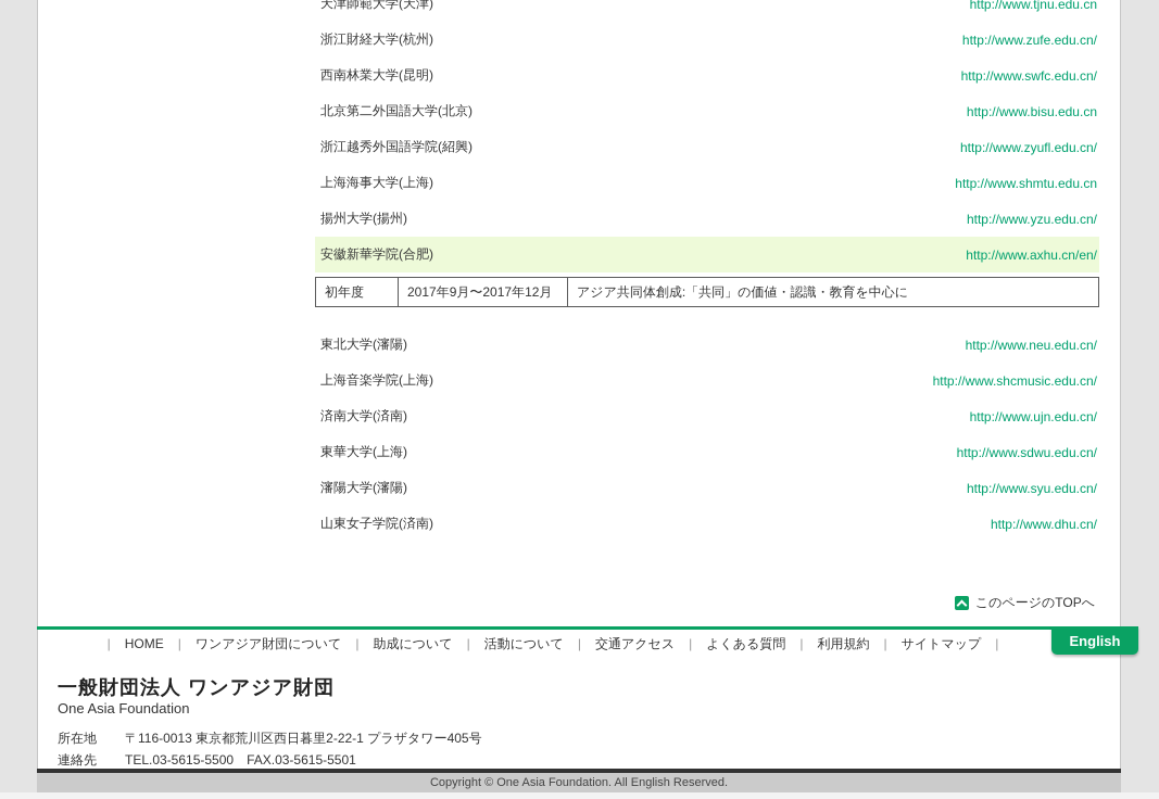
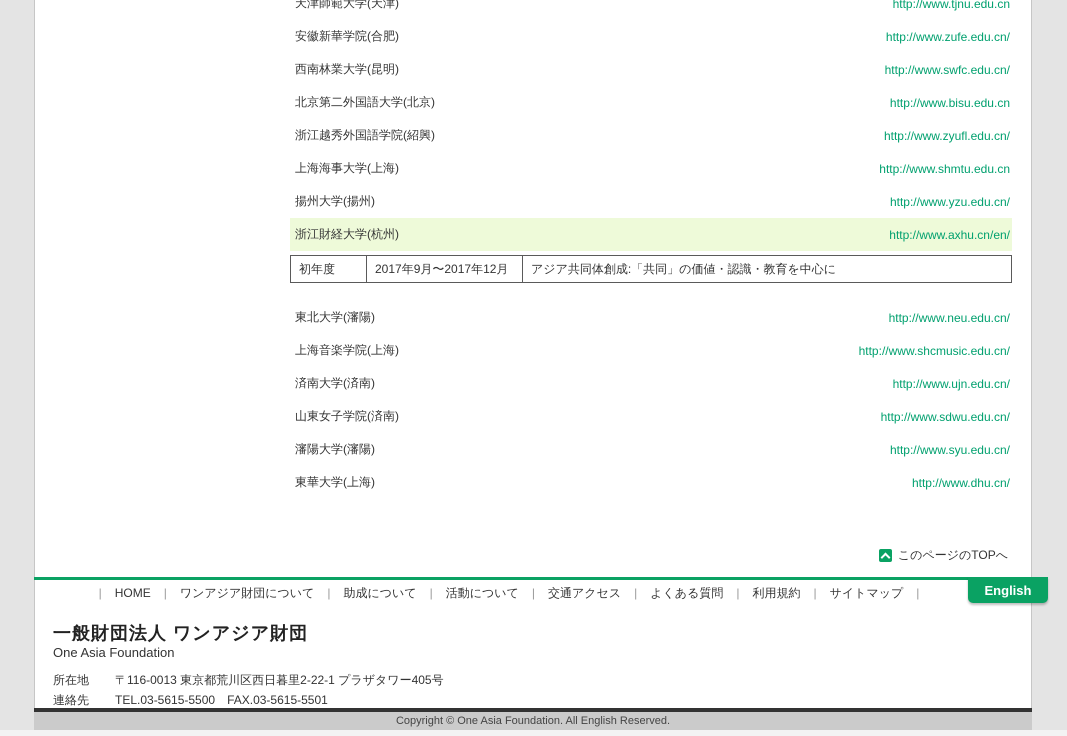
  天津師範大学(天津)
  http://www.tjnu.edu.cn
- 浙江財経大学(杭州)
+ 安徽新華学院(合肥)
  http://www.zufe.edu.cn/
  西南林業大学(昆明)
  http://www.swfc.edu.cn/
  北京第二外国語大学(北京)
  http://www.bisu.edu.cn
  浙江越秀外国語学院(紹興)
  http://www.zyufl.edu.cn/
  上海海事大学(上海)
  http://www.shmtu.edu.cn
  揚州大学(揚州)
  http://www.yzu.edu.cn/
- 安徽新華学院(合肥)
+ 浙江財経大学(杭州)
  http://www.axhu.cn/en/
  初年度	2017年9月〜2017年12月	アジア共同体創成:「共同」の価値・認識・教育を中心に
  東北大学(瀋陽)
  http://www.neu.edu.cn/
  上海音楽学院(上海)
  http://www.shcmusic.edu.cn/
  済南大学(済南)
  http://www.ujn.edu.cn/
- 東華大学(上海)
+ 山東女子学院(済南)
  http://www.sdwu.edu.cn/
  瀋陽大学(瀋陽)
  http://www.syu.edu.cn/
- 山東女子学院(済南)
+ 東華大学(上海)
  http://www.dhu.cn/
  このページのTOPへ
  一般財団法人 ワンアジア財団
  One Asia Foundation
  所在地
  〒116-0013 東京都荒川区西日暮里2-22-1 プラザタワー405号
  連絡先
  TEL.03-5615-5500 FAX.03-5615-5501
  |
  HOME
  |
  ワンアジア財団について
  |
  助成について
  |
  活動について
  |
  交通アクセス
  |
  よくある質問
  |
  利用規約
  |
  サイトマップ
  |
  English
  Copyright © One Asia Foundation. All English Reserved.
